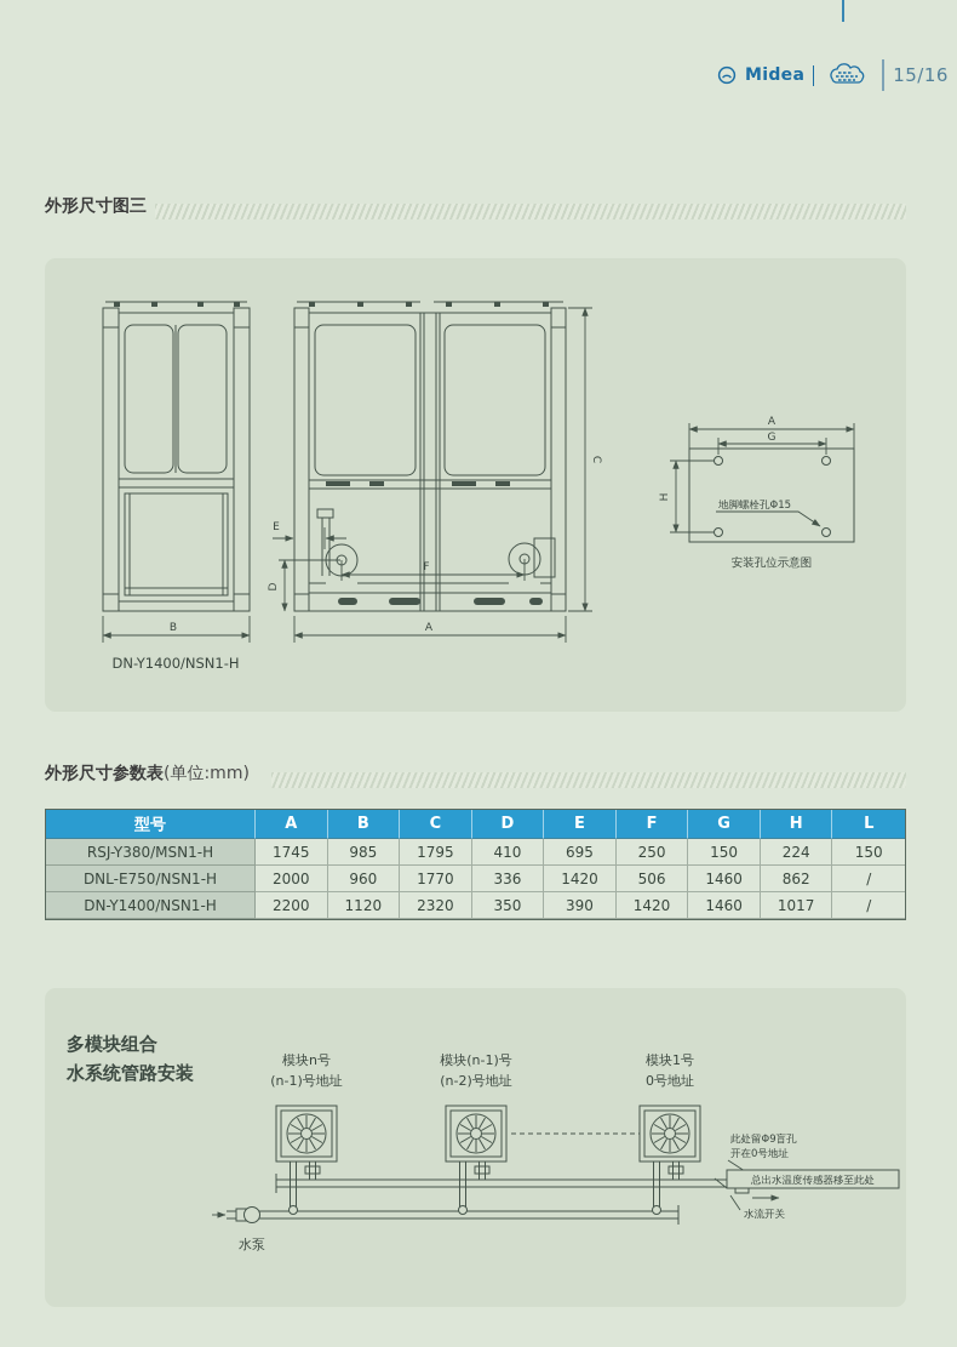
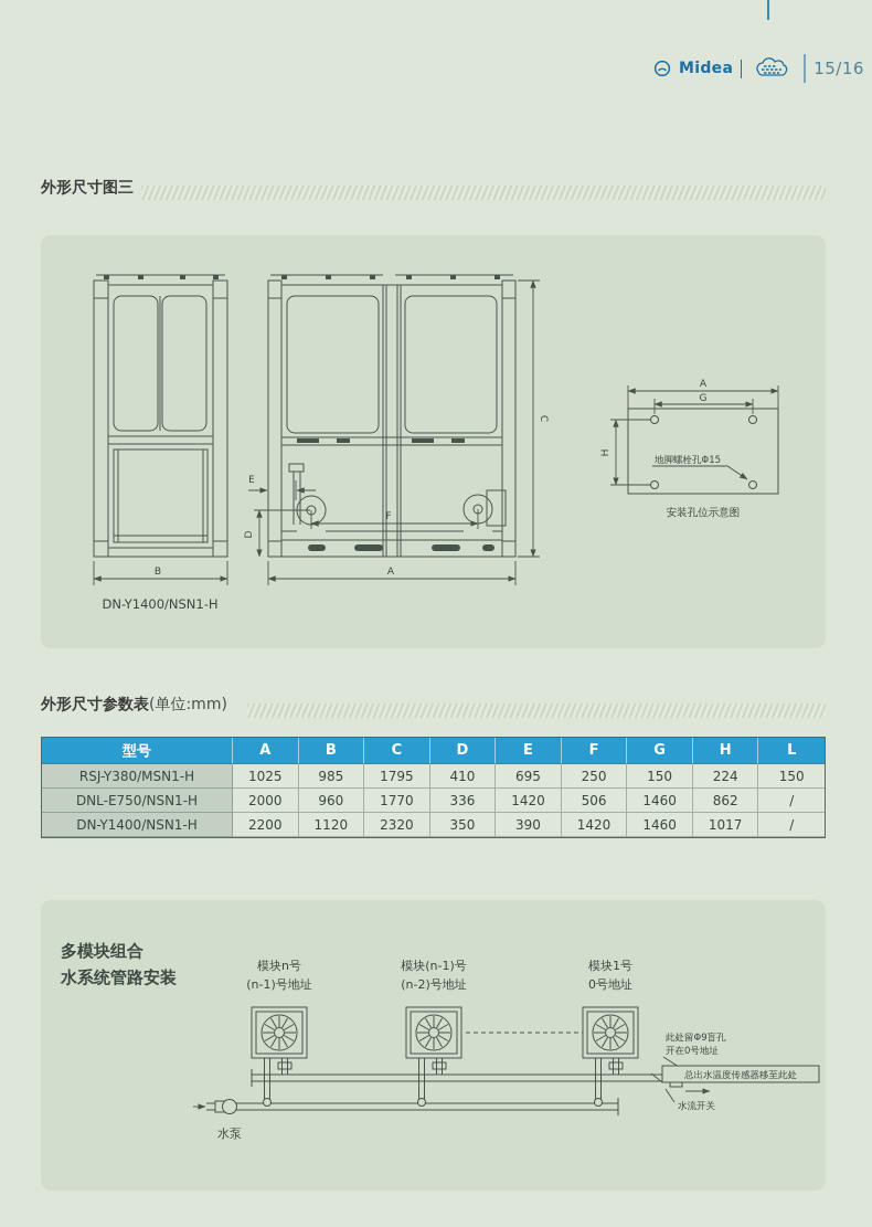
  Midea
  15/16
  外形尺寸图三
  B
  DN-Y1400/NSN1-H
  A
  E
  F
  A
  G
  地脚螺栓孔Φ15
  安装孔位示意图
  外形尺寸参数表(单位:mm)
  型号
  A
  B
  C
  D
  E
  F
  G
  H
  L
  RSJ-Y380/MSN1-H
- 1745
+ 1025
  985
  1795
  410
  695
  250
  150
  224
  150
  DNL-E750/NSN1-H
  2000
  960
  1770
  336
  1420
  506
  1460
  862
  /
  DN-Y1400/NSN1-H
  2200
  1120
  2320
  350
  390
  1420
  1460
  1017
  /
  多模块组合
  水系统管路安装
  模块n号
  (n-1)号地址
  模块(n-1)号
  (n-2)号地址
  模块1号
  0号地址
  水泵
  此处留Φ9盲孔
  开在0号地址
  总出水温度传感器移至此处
  水流开关
